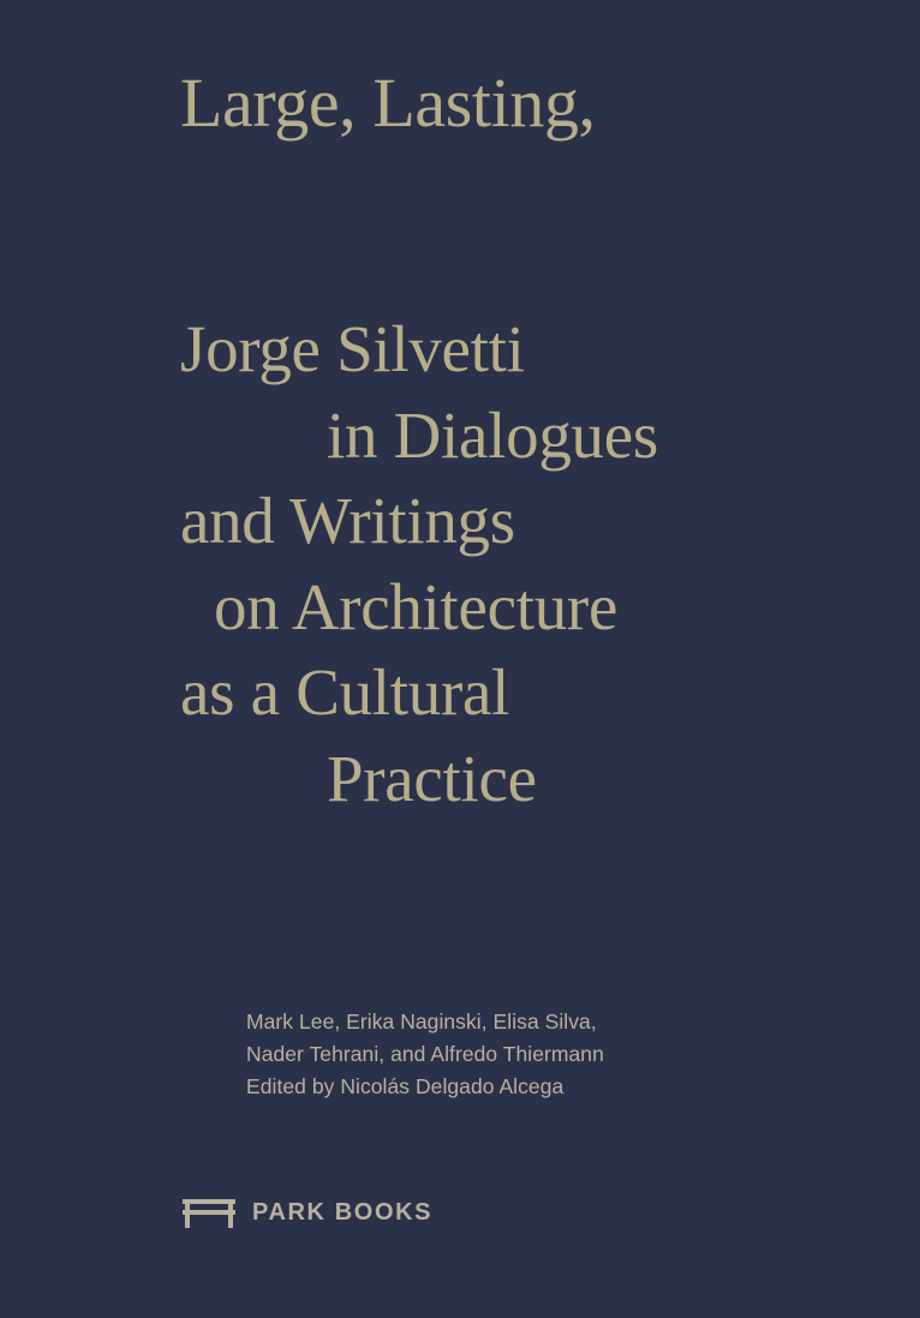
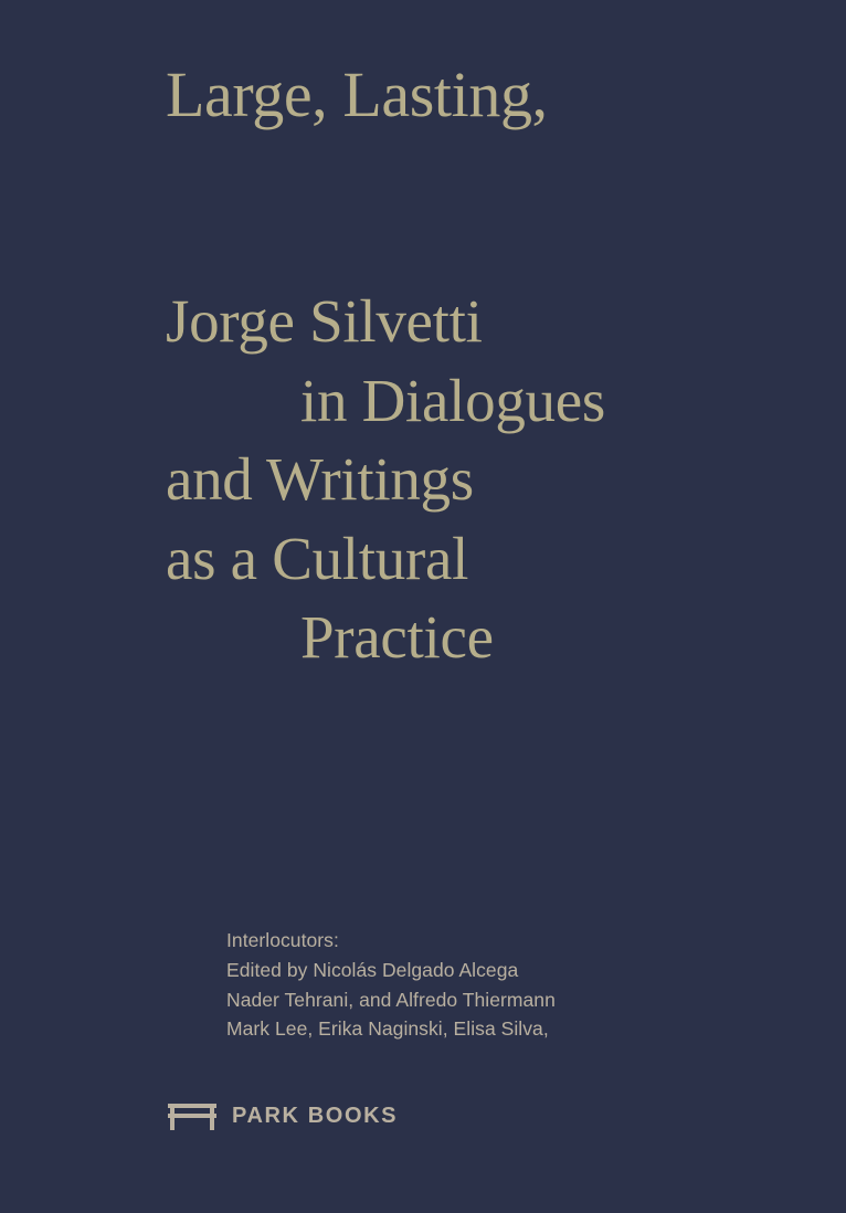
  Large, Lasting,
  Jorge Silvetti
  in Dialogues
  and Writings
- on Architecture
  as a Cultural
  Practice
+ Interlocutors:
- Mark Lee, Erika Naginski, Elisa Silva,
+ Edited by Nicolás Delgado Alcega
  Nader Tehrani, and Alfredo Thiermann
- Edited by Nicolás Delgado Alcega
+ Mark Lee, Erika Naginski, Elisa Silva,
  PARK BOOKS
